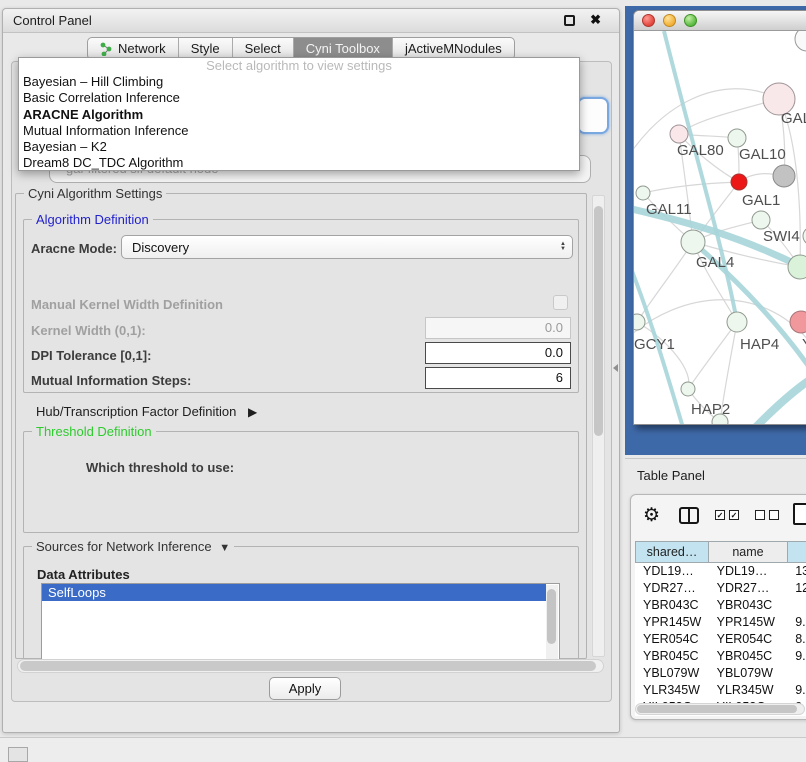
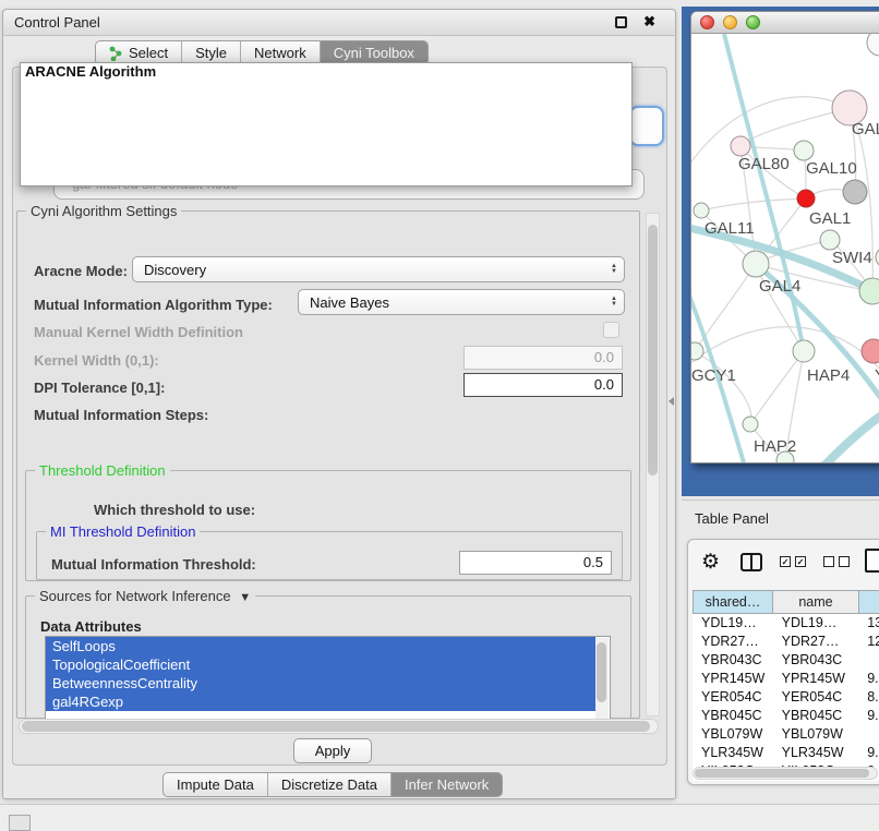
  Control Panel
  ✖
- Network
+ Select
  Style
- Select
+ Network
  Cyni Toolbox
- jActiveMNodules
- Select algorithm to view settings
- Bayesian – Hill Climbing
- Basic Correlation Inference
  ARACNE Algorithm
- Mutual Information Inference
- Bayesian – K2
- Dream8 DC_TDC Algorithm
  Cyni Algorithm Settings
- Algorithm Definition
  Aracne Mode:
  Discovery
+ Mutual Information Algorithm Type:
+ Naive Bayes
  Manual Kernel Width Definition
  Kernel Width (0,1):
  0.0
  DPI Tolerance [0,1]:
  0.0
  Mutual Information Steps:
- 6
- Hub/Transcription Factor Definition ▶
  Threshold Definition
  Which threshold to use:
+ MI Threshold Definition
+ Mutual Information Threshold:
+ 0.5
  Sources for Network Inference ▼
  Data Attributes
  SelfLoops
+ TopologicalCoefficient
+ BetweennessCentrality
+ gal4RGexp
  Apply
+ Impute Data
+ Discretize Data
+ Infer Network
  GAL80
  GAL10
  GAL11
  GAL1
  SWI4
  GAL4
  GCY1
  HAP4
  HAP2
  Table Panel
  ⚙
  ✓
  ✓
  shared…
  name
  YDL19…
  YDL19…
  YDR27…
  YDR27…
  YBR043C
  YBR043C
  YPR145W
  YPR145W
  9.
  YER054C
  YER054C
  8.
  YBR045C
  YBR045C
  9.
  YBL079W
  YBL079W
  YLR345W
  YLR345W
  9.
